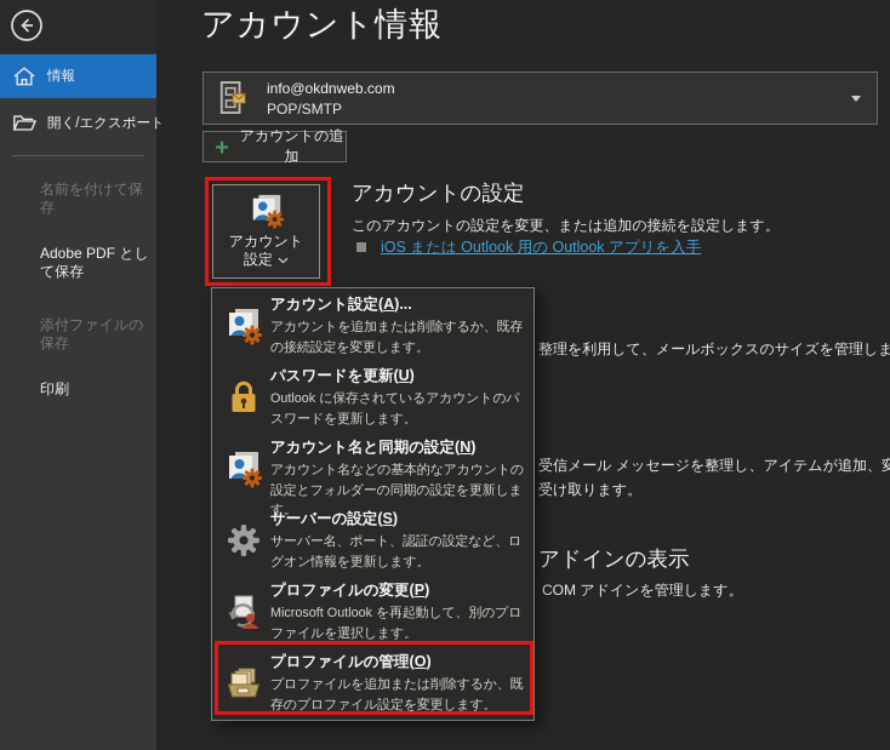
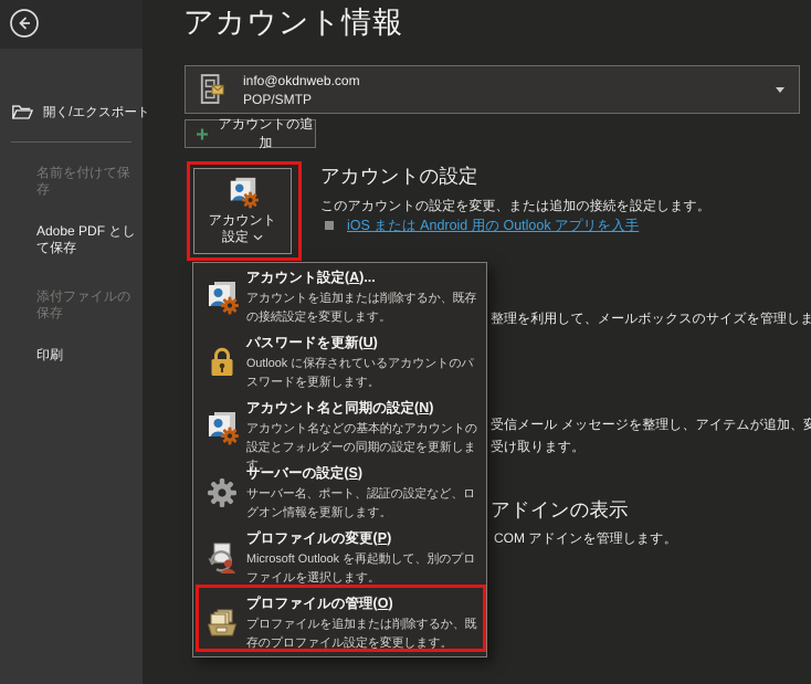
- 情報
  開く/エクスポート
  名前を付けて保存
  Adobe PDF として保存
  添付ファイルの保存
  印刷
  アカウント情報
  info@okdnweb.com
  POP/SMTP
  アカウントの追加
  アカウント
  設定
  アカウントの設定
  このアカウントの設定を変更、または追加の接続を設定します。
- iOS または Outlook 用の Outlook アプリを入手
+ iOS または Android 用の Outlook アプリを入手
  整理を利用して、メールボックスのサイズを管理しま
  受信メール メッセージを整理し、アイテムが追加、変
  受け取ります。
  アドインの表示
  COM アドインを管理します。
  アカウント設定(A)...
  アカウントを追加または削除するか、既存の接続設定を変更します。
  パスワードを更新(U)
  Outlook に保存されているアカウントのパスワードを更新します。
  アカウント名と同期の設定(N)
  アカウント名などの基本的なアカウントの設定とフォルダーの同期の設定を更新します。
  サーバーの設定(S)
  サーバー名、ポート、認証の設定など、ログオン情報を更新します。
  プロファイルの変更(P)
  Microsoft Outlook を再起動して、別のプロファイルを選択します。
  プロファイルの管理(O)
  プロファイルを追加または削除するか、既存のプロファイル設定を変更します。
